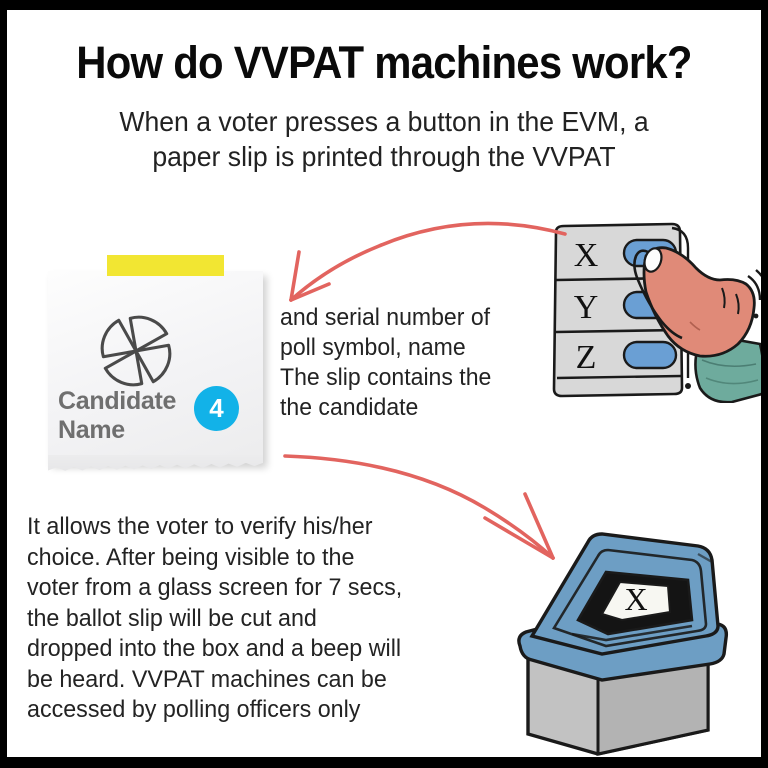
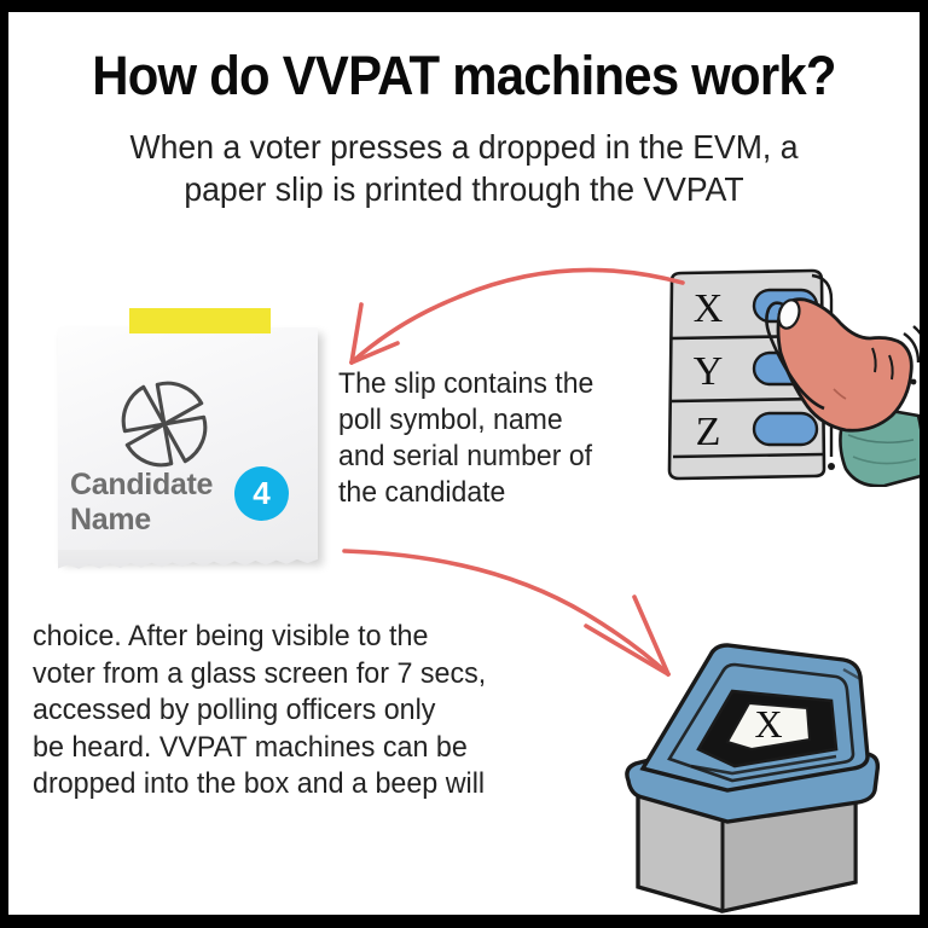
  How do VVPAT machines work?
- When a voter presses a button in the EVM, a
+ When a voter presses a dropped in the EVM, a
  paper slip is printed through the VVPAT
  Candidate
  Name
  4
- and serial number of
+ The slip contains the
  poll symbol, name
- The slip contains the
+ and serial number of
  the candidate
- It allows the voter to verify his/her
  choice. After being visible to the
  voter from a glass screen for 7 secs,
- the ballot slip will be cut and
- dropped into the box and a beep will
+ accessed by polling officers only
  be heard. VVPAT machines can be
- accessed by polling officers only
+ dropped into the box and a beep will
  X
  Y
  Z
  X
